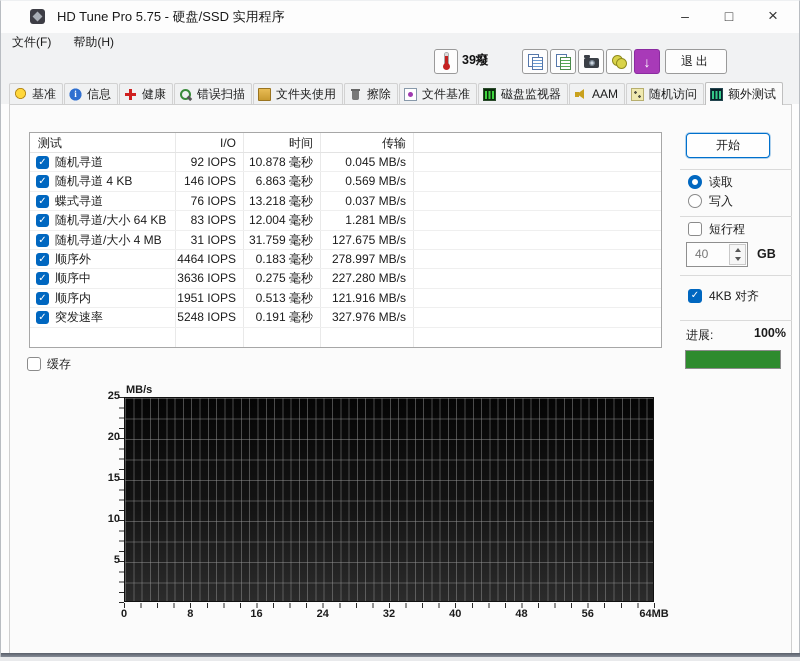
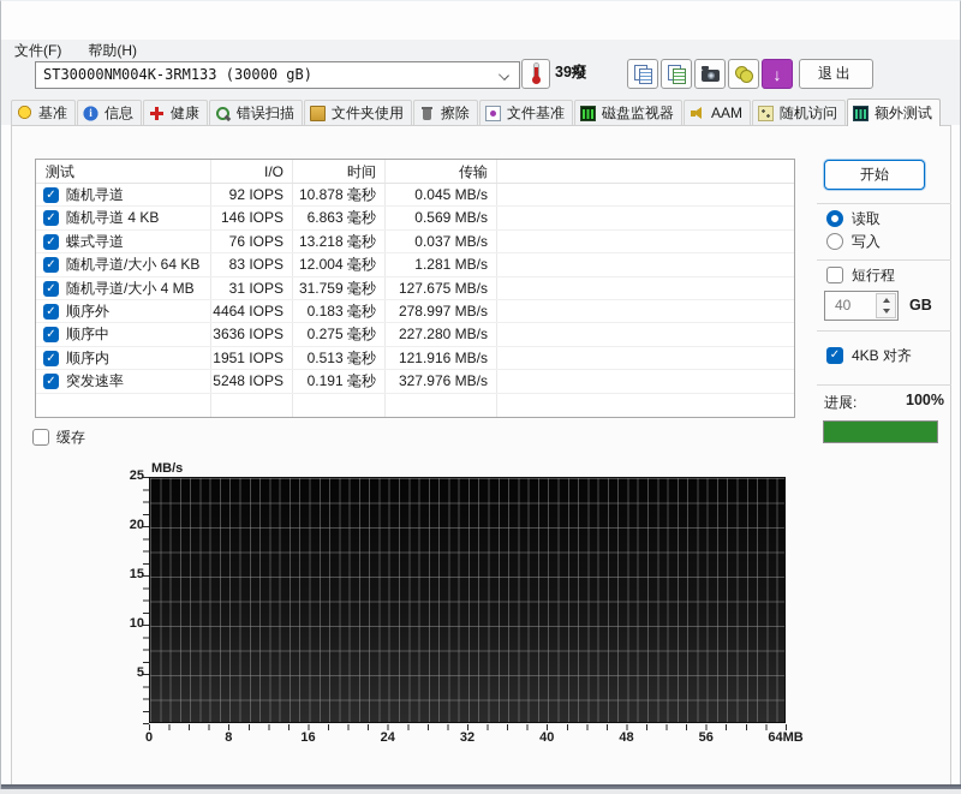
- HD Tune Pro 5.75 - 硬盘/SSD 实用程序
- –
- □
- ×
  文件(F)
  帮助(H)
+ ST30000NM004K-3RM133 (30000 gB)
  39癈
  ↓
  退出
  基准
  信息
  健康
  错误扫描
  文件夹使用
  擦除
  文件基准
  磁盘监视器
  AAM
  随机访问
  额外测试
  测试
  I/O
  时间
  传输
  随机寻道
  92 IOPS
  10.878 毫秒
  0.045 MB/s
  随机寻道 4 KB
  146 IOPS
  6.863 毫秒
  0.569 MB/s
  蝶式寻道
  76 IOPS
  13.218 毫秒
  0.037 MB/s
  随机寻道/大小 64 KB
  83 IOPS
  12.004 毫秒
  1.281 MB/s
  随机寻道/大小 4 MB
  31 IOPS
  31.759 毫秒
  127.675 MB/s
  顺序外
  4464 IOPS
  0.183 毫秒
  278.997 MB/s
  顺序中
  3636 IOPS
  0.275 毫秒
  227.280 MB/s
  顺序内
  1951 IOPS
  0.513 毫秒
  121.916 MB/s
  突发速率
  5248 IOPS
  0.191 毫秒
  327.976 MB/s
  开始
  读取
  写入
  短行程
  40
  GB
  4KB 对齐
  进展:
  100%
  缓存
  MB/s
  25
  20
  15
  10
  5
  0
  8
  16
  24
  32
  40
  48
  56
  64MB
